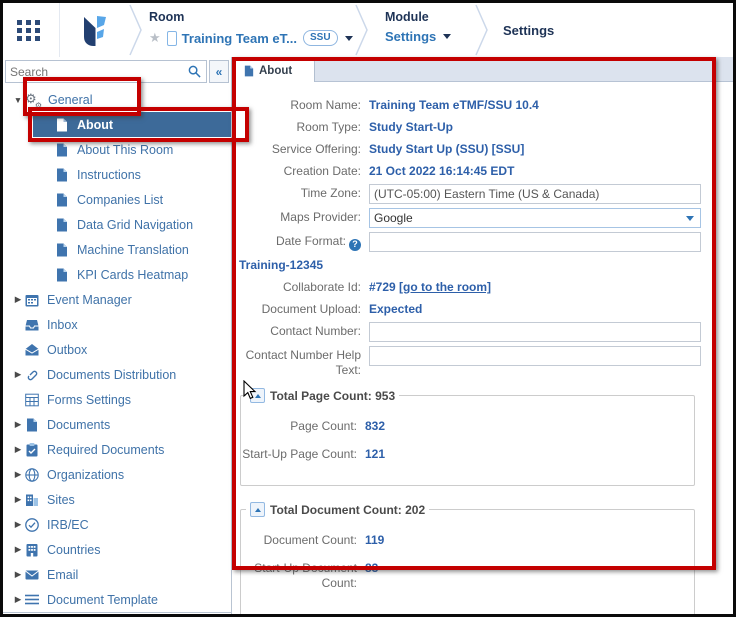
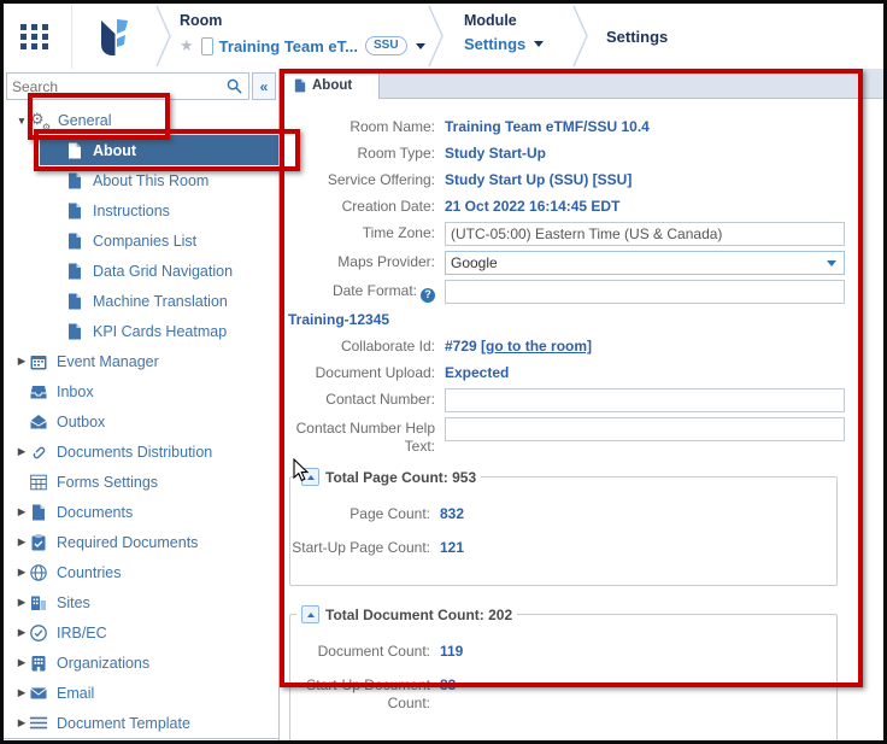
  Room
  Training Team eT...
  SSU
  Module
  Settings
  Settings
  Search
  General
  About
  About This Room
  Instructions
  Companies List
  Data Grid Navigation
  Machine Translation
  KPI Cards Heatmap
  Event Manager
  Inbox
  Outbox
  Documents Distribution
  Forms Settings
  Documents
  Required Documents
- Organizations
+ Countries
  Sites
  IRB/EC
- Countries
+ Organizations
  Email
  Document Template
  About
  Room Name:
  Training Team eTMF/SSU 10.4
  Room Type:
  Study Start-Up
  Service Offering:
  Study Start Up (SSU) [SSU]
  Creation Date:
  21 Oct 2022 16:14:45 EDT
  Time Zone:
  (UTC-05:00) Eastern Time (US & Canada)
  Maps Provider:
  Google
  Date Format:
  Training-12345
  Collaborate Id:
  #729 [go to the room]
  Document Upload:
  Expected
  Contact Number:
  Contact Number Help Text:
  Total Page Count: 953
  Page Count:
  832
  Start-Up Page Count:
  121
  Total Document Count: 202
  Document Count:
  119
  Start-Up Document Count:
  83
